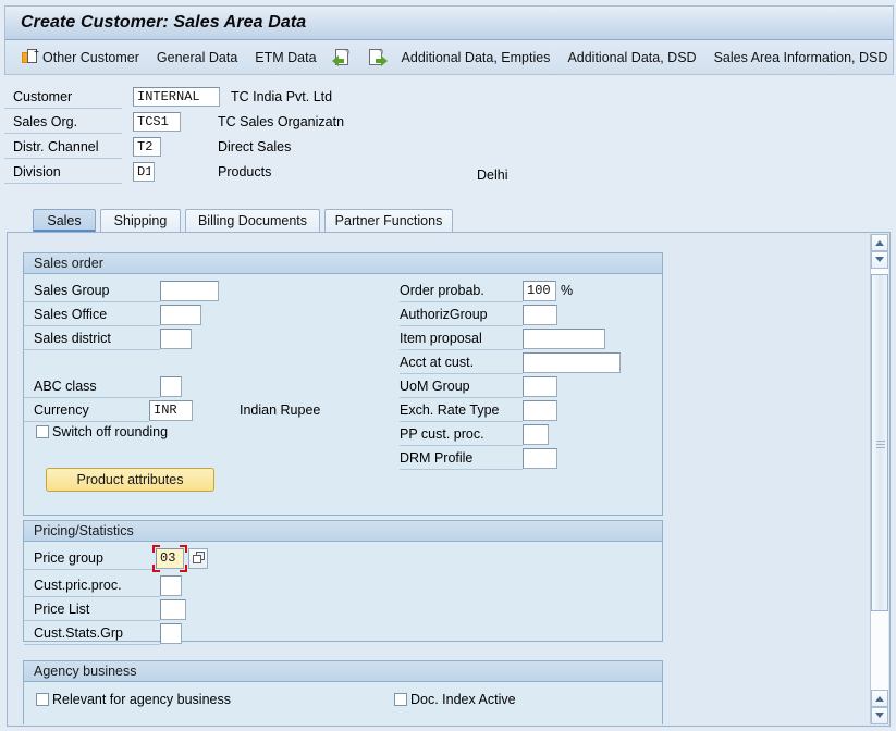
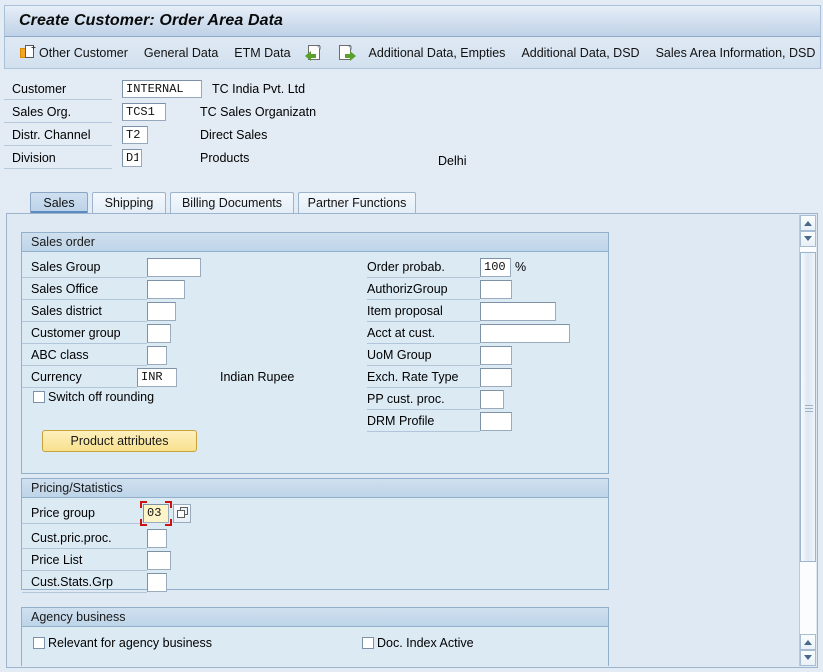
- Create Customer: Sales Area Data
+ Create Customer: Order Area Data
  +
  Other Customer
  General Data
  ETM Data
  Additional Data, Empties
  Additional Data, DSD
  Sales Area Information, DSD
  Customer
  INTERNAL
  TC India Pvt. Ltd
  Delhi
  Sales Org.
  TCS1
  TC Sales Organizatn
  Distr. Channel
  T2
  Direct Sales
  Division
  D1
  Products
  Sales
  Shipping
  Billing Documents
  Partner Functions
  Sales order
  Sales Group
  Sales Office
  Sales district
+ Customer group
  ABC class
  Currency
  INR
  Indian Rupee
  Switch off rounding
  Product attributes
  Order probab.
  100
  %
  AuthorizGroup
  Item proposal
  Acct at cust.
  UoM Group
  Exch. Rate Type
  PP cust. proc.
  DRM Profile
  Pricing/Statistics
  Price group
  03
  Cust.pric.proc.
  Price List
  Cust.Stats.Grp
  Agency business
  Relevant for agency business
  Doc. Index Active
